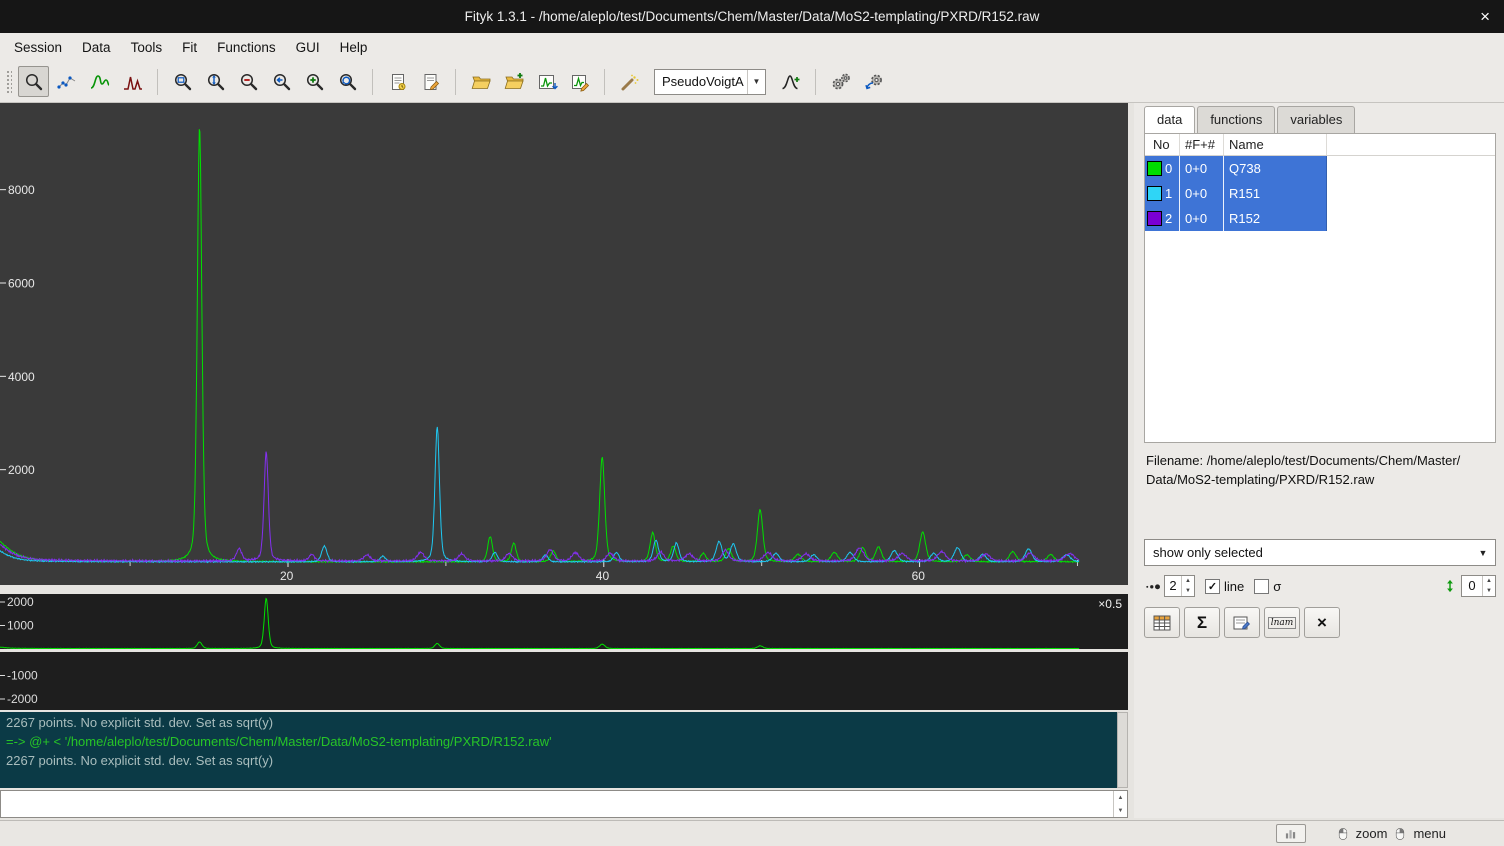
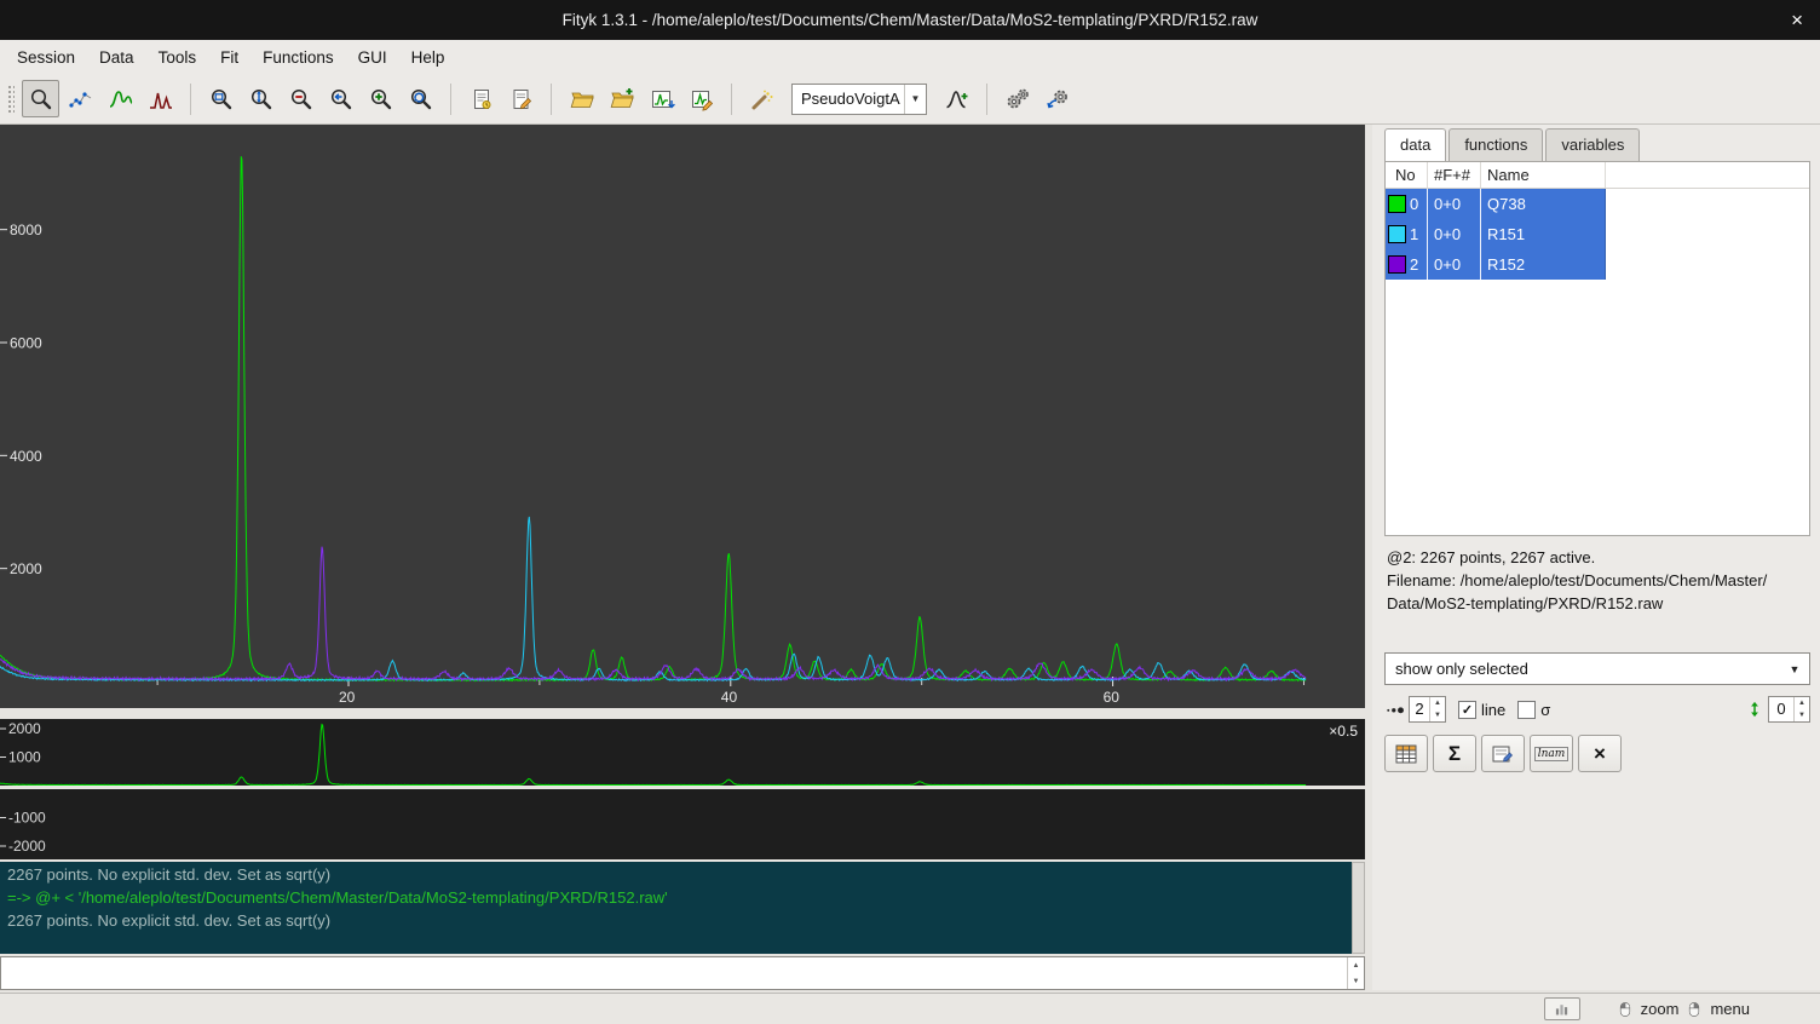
  Fityk 1.3.1 - /home/aleplo/test/Documents/Chem/Master/Data/MoS2-templating/PXRD/R152.raw
  ×
  Session
  Data
  Tools
  Fit
  Functions
  GUI
  Help
  PseudoVoigtA
  ▼
  2000
  4000
  6000
  8000
  20
  40
  60
  2000
  1000
  ×0.5
  -1000
  -2000
  2267 points. No explicit std. dev. Set as sqrt(y)
  =-> @+ < '/home/aleplo/test/Documents/Chem/Master/Data/MoS2-templating/PXRD/R152.raw'
  2267 points. No explicit std. dev. Set as sqrt(y)
  data
  functions
  variables
  No
  #F+#
  Name
  0
  0+0
  Q738
  1
  0+0
  R151
  2
  0+0
  R152
+ @2: 2267 points, 2267 active.
  Filename: /home/aleplo/test/Documents/Chem/Master/
  Data/MoS2-templating/PXRD/R152.raw
  show only selected
  ▼
  2
  ✓
  line
  σ
  0
  Σ
  lnam
  ×
  zoom
  menu
